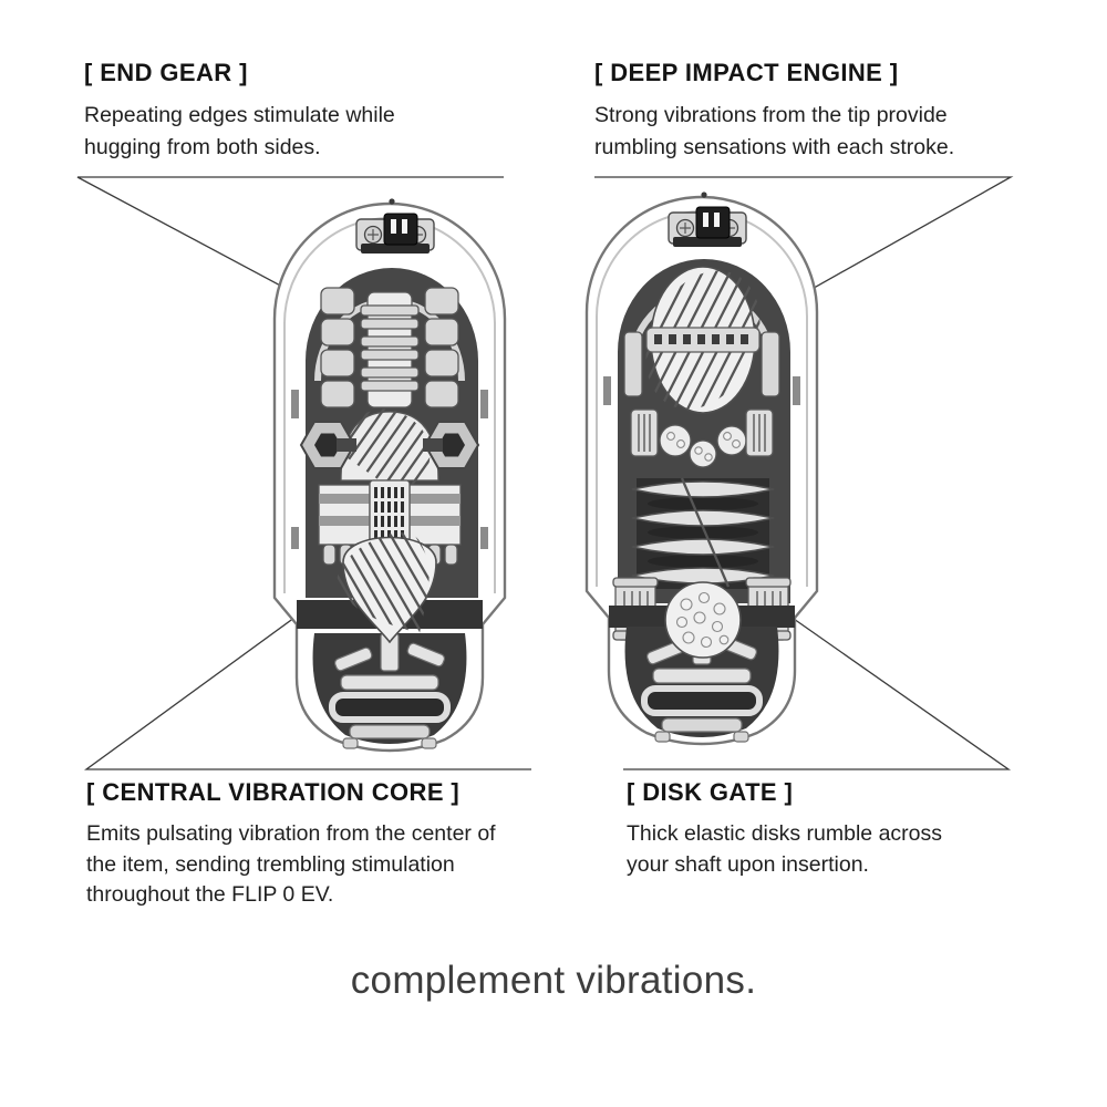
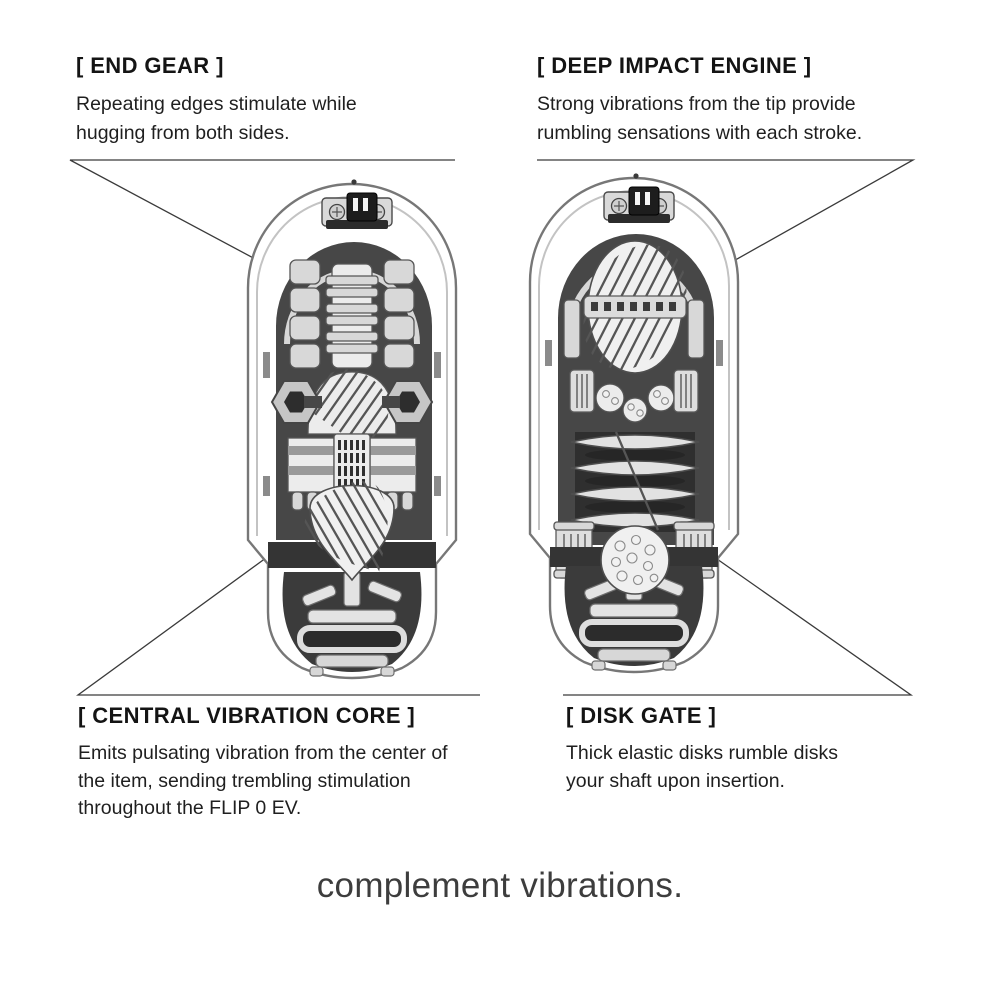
  [ END GEAR ]
  Repeating edges stimulate while
  hugging from both sides.
  [ DEEP IMPACT ENGINE ]
  Strong vibrations from the tip provide
  rumbling sensations with each stroke.
  [ CENTRAL VIBRATION CORE ]
  Emits pulsating vibration from the center of
  the item, sending trembling stimulation
  throughout the FLIP 0 EV.
  [ DISK GATE ]
- Thick elastic disks rumble across
+ Thick elastic disks rumble disks
  your shaft upon insertion.
  complement vibrations.
